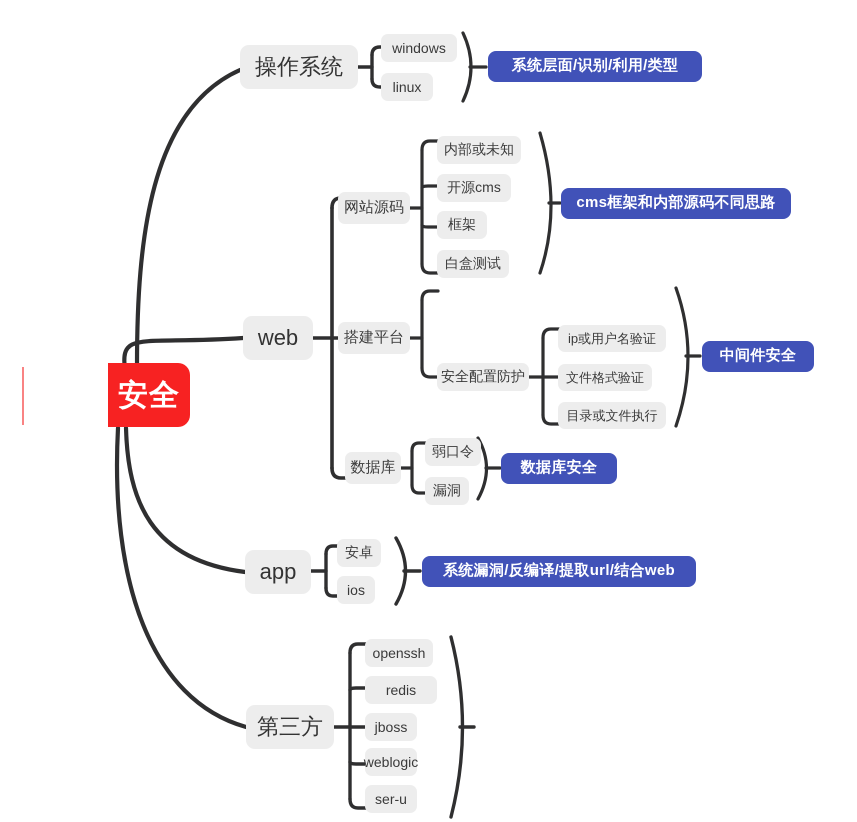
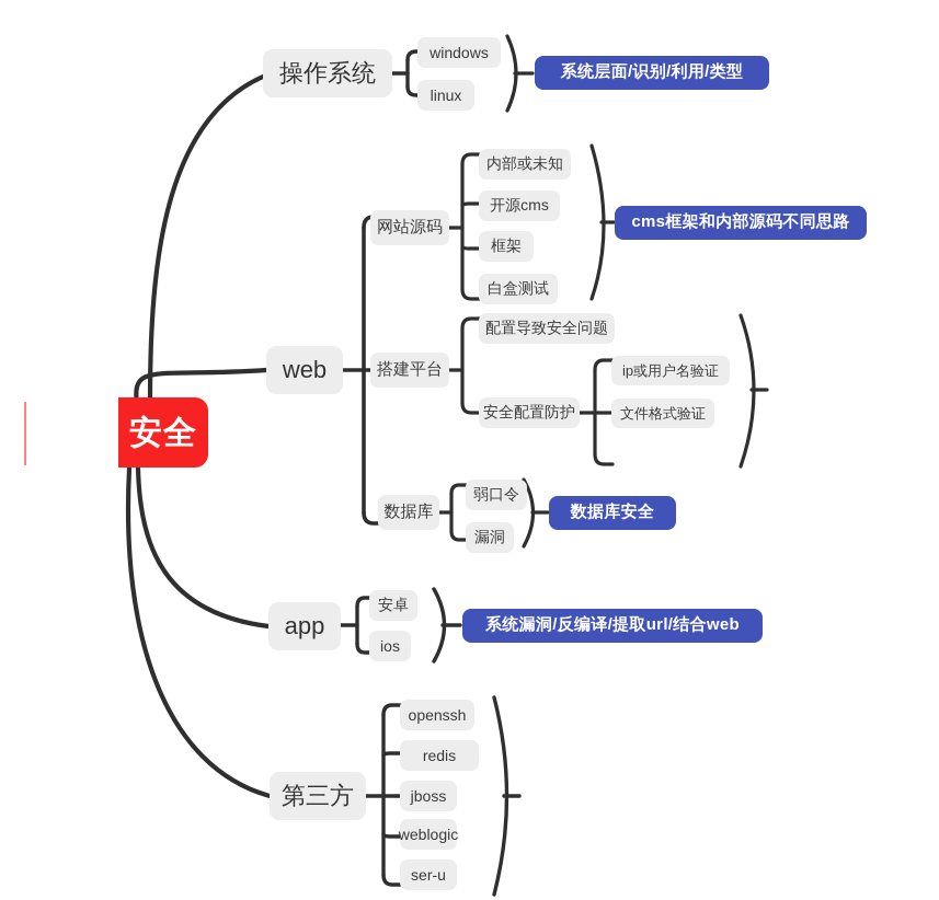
  安全
  操作系统
  windows
  linux
  系统层面/识别/利用/类型
  web
  网站源码
  内部或未知
  开源cms
  框架
  白盒测试
  cms框架和内部源码不同思路
  搭建平台
+ 配置导致安全问题
  安全配置防护
  ip或用户名验证
  文件格式验证
- 目录或文件执行
- 中间件安全
  数据库
  弱口令
  漏洞
  数据库安全
  app
  安卓
  ios
  系统漏洞/反编译/提取url/结合web
  第三方
  openssh
  redis
  jboss
  weblogic
  ser-u
